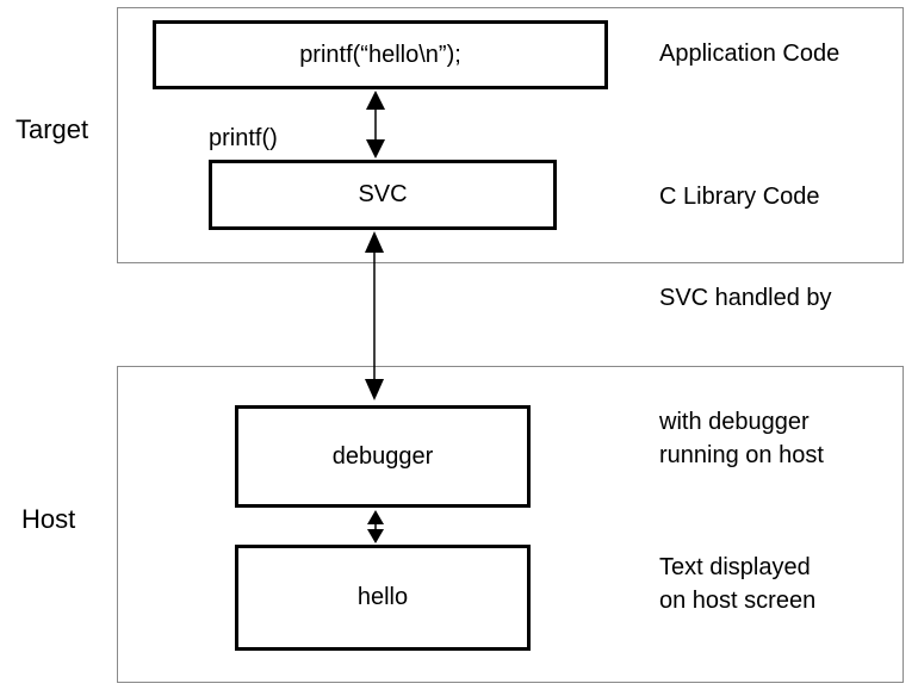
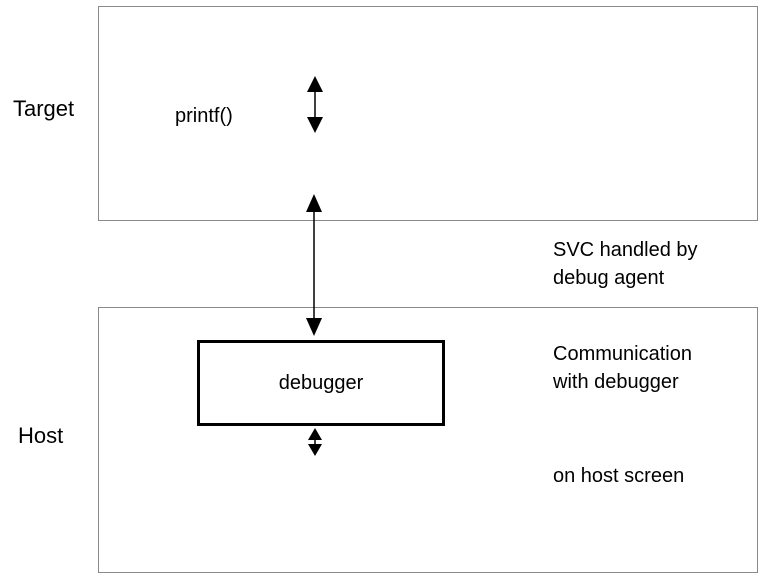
  Target
  Host
- printf(“hello\n”);
  printf()
- SVC
  debugger
- hello
- Application Code
- C Library Code
  SVC handled by
+ debug agent
+ Communication
  with debugger
- running on host
- Text displayed
  on host screen
